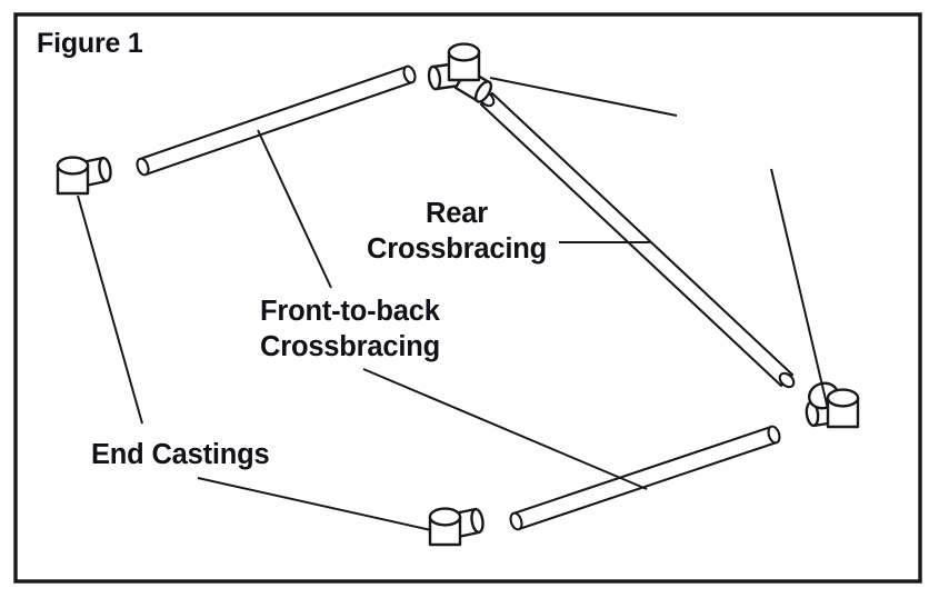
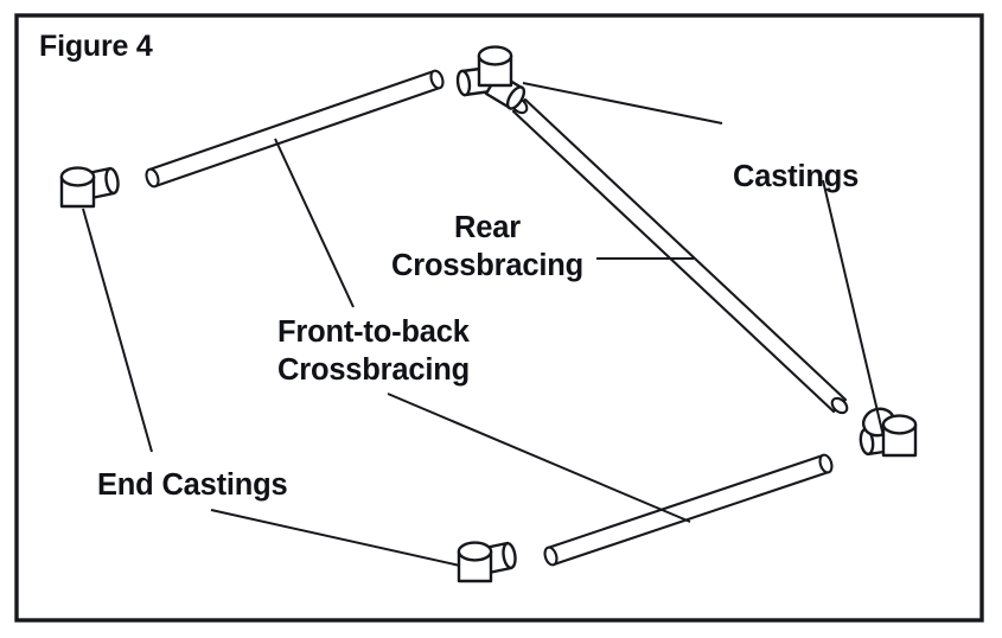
- Figure 1
+ Figure 4
+ Castings
  Rear
  Crossbracing
  Front-to-back
  Crossbracing
  End Castings
